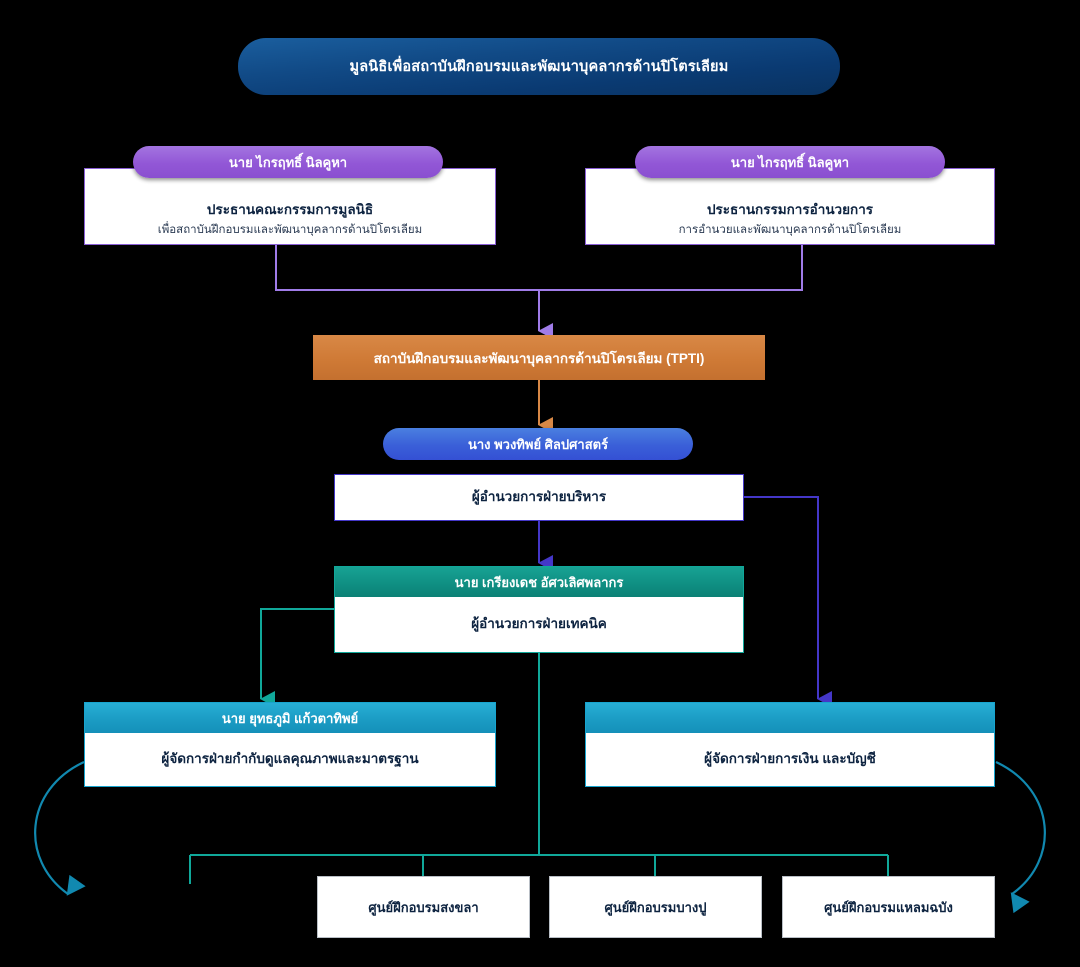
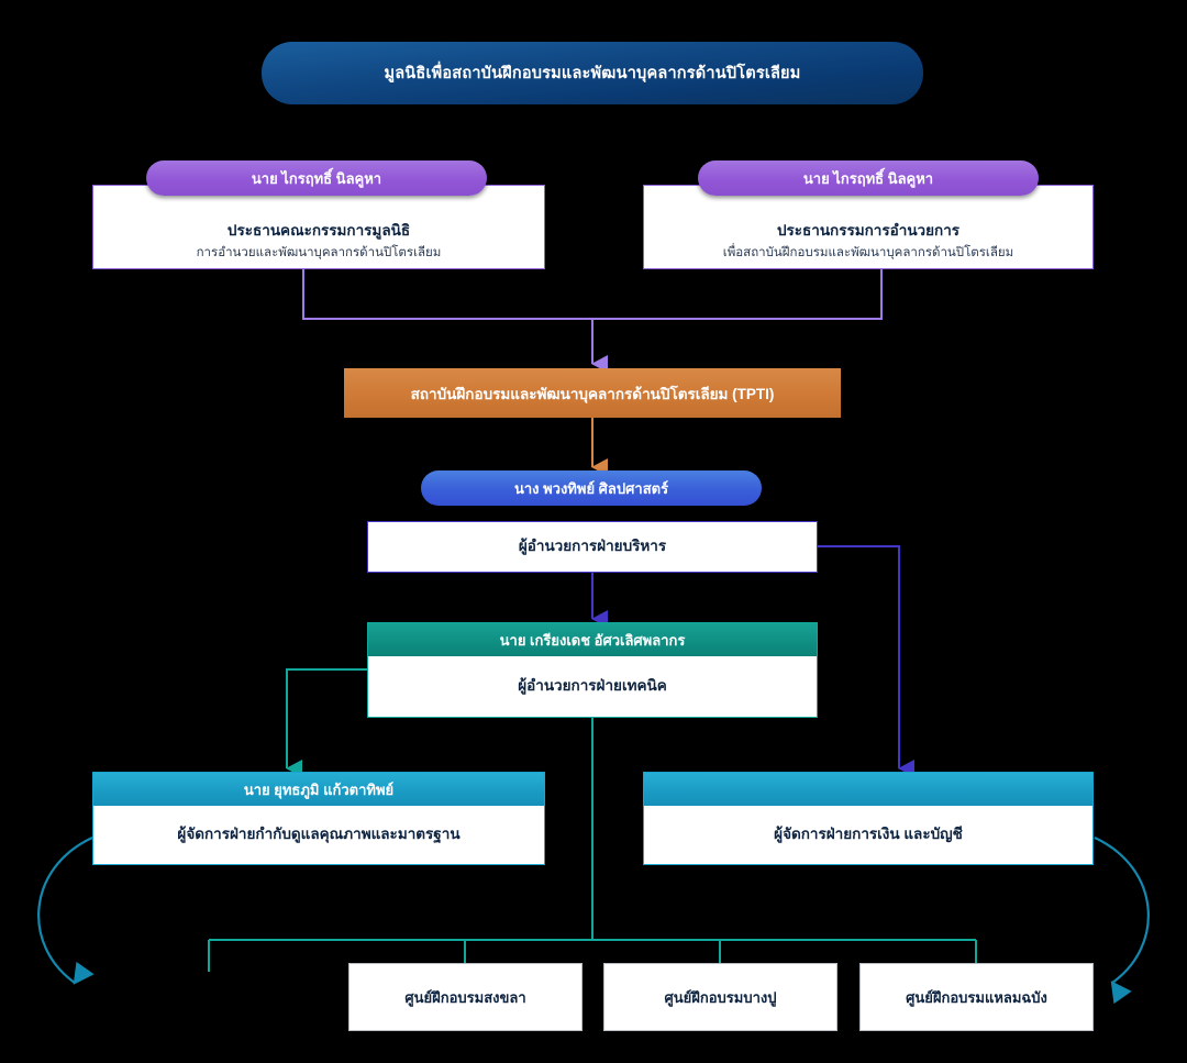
  มูลนิธิเพื่อสถาบันฝึกอบรมและพัฒนาบุคลากรด้านปิโตรเลียม
  ประธานคณะกรรมการมูลนิธิ
- เพื่อสถาบันฝึกอบรมและพัฒนาบุคลากรด้านปิโตรเลียม
+ การอำนวยและพัฒนาบุคลากรด้านปิโตรเลียม
  นาย ไกรฤทธิ์ นิลคูหา
  ประธานกรรมการอำนวยการ
- การอำนวยและพัฒนาบุคลากรด้านปิโตรเลียม
+ เพื่อสถาบันฝึกอบรมและพัฒนาบุคลากรด้านปิโตรเลียม
  นาย ไกรฤทธิ์ นิลคูหา
  สถาบันฝึกอบรมและพัฒนาบุคลากรด้านปิโตรเลียม (TPTI)
  ผู้อำนวยการฝ่ายบริหาร
  นาง พวงทิพย์ ศิลปศาสตร์
  ผู้อำนวยการฝ่ายเทคนิค
  นาย เกรียงเดช อัศวเลิศพลากร
  ผู้จัดการฝ่ายกำกับดูแลคุณภาพและมาตรฐาน
  นาย ยุทธภูมิ แก้วตาทิพย์
  ผู้จัดการฝ่ายการเงิน และบัญชี
  ศูนย์ฝึกอบรมสงขลา
  ศูนย์ฝึกอบรมบางปู
  ศูนย์ฝึกอบรมแหลมฉบัง
